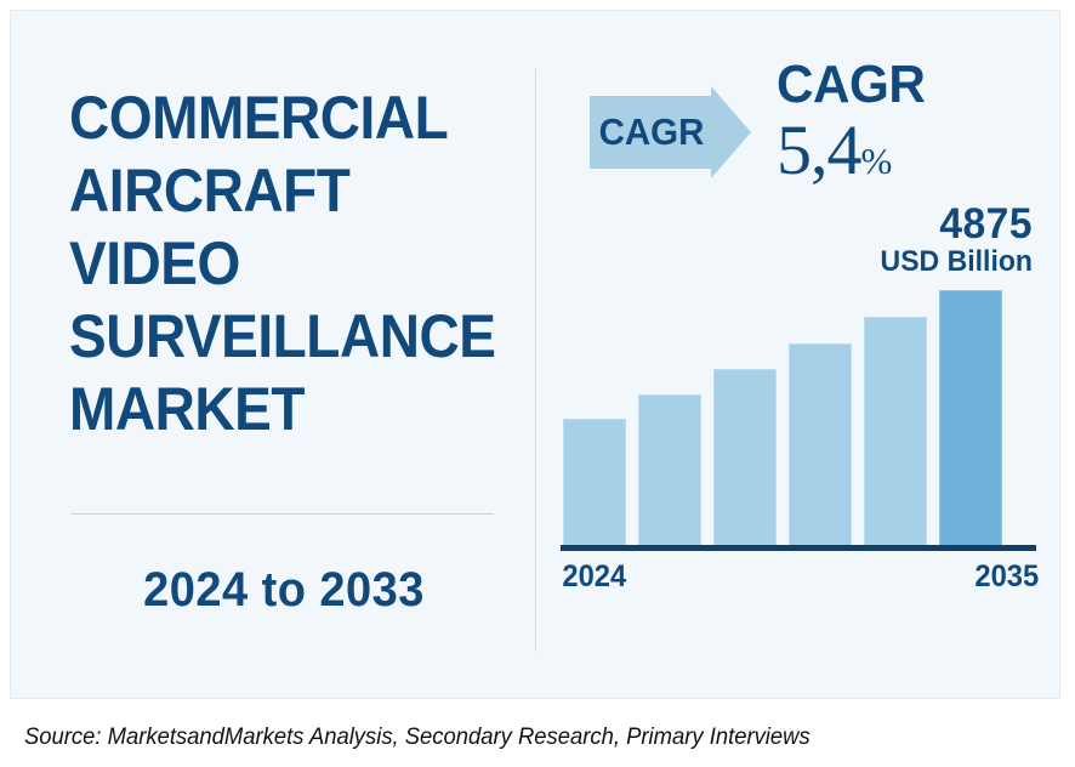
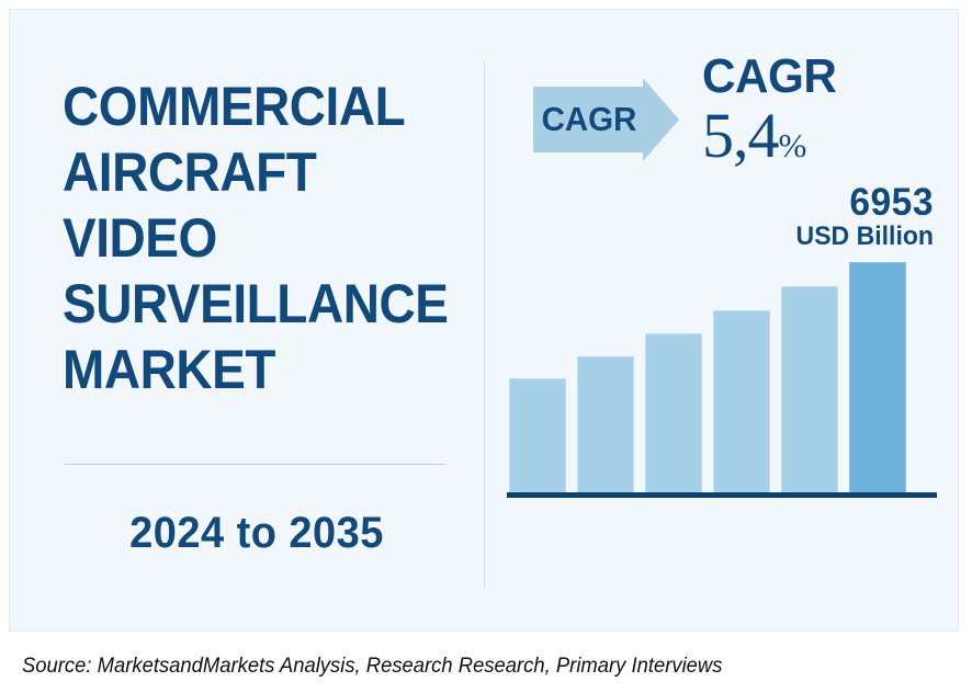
  COMMERCIAL
  AIRCRAFT
  VIDEO
  SURVEILLANCE
  MARKET
- 2024 to 2033
+ 2024 to 2035
  CAGR
  CAGR
  5,4%
- 4875
+ 6953
  USD Billion
- 2024
- 2035
- Source: MarketsandMarkets Analysis, Secondary Research, Primary Interviews
+ Source: MarketsandMarkets Analysis, Research Research, Primary Interviews
